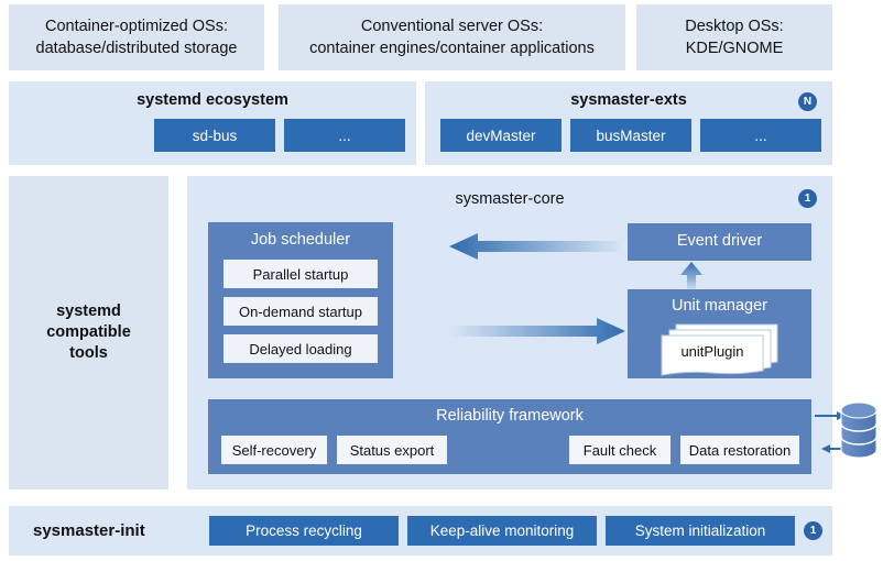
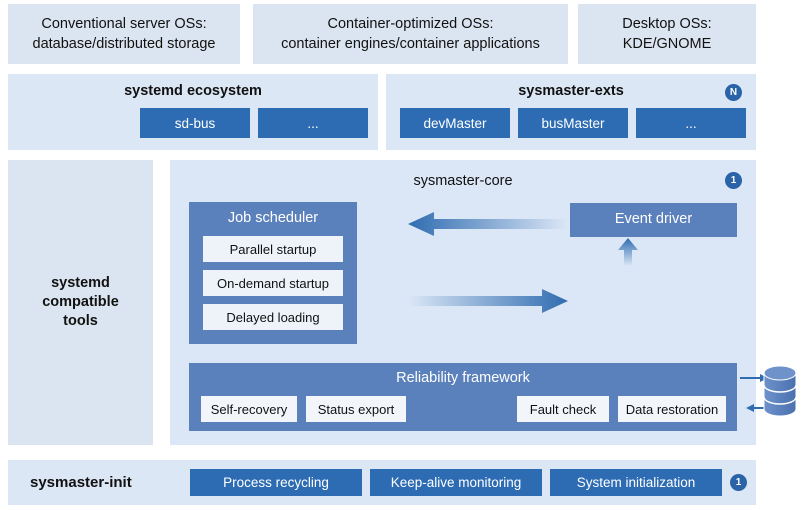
- Container-optimized OSs:
+ Conventional server OSs:
  database/distributed storage
- Conventional server OSs:
+ Container-optimized OSs:
  container engines/container applications
  Desktop OSs:
  KDE/GNOME
  systemd ecosystem
  sd-bus
  ...
  sysmaster-exts
  N
  devMaster
  busMaster
  ...
  systemd
  compatible
  tools
  sysmaster-core
  1
  Job scheduler
  Parallel startup
  On-demand startup
  Delayed loading
  Event driver
- Unit manager
- unitPlugin
  Reliability framework
  Self-recovery
  Status export
  Fault check
  Data restoration
  sysmaster-init
  Process recycling
  Keep-alive monitoring
  System initialization
  1
